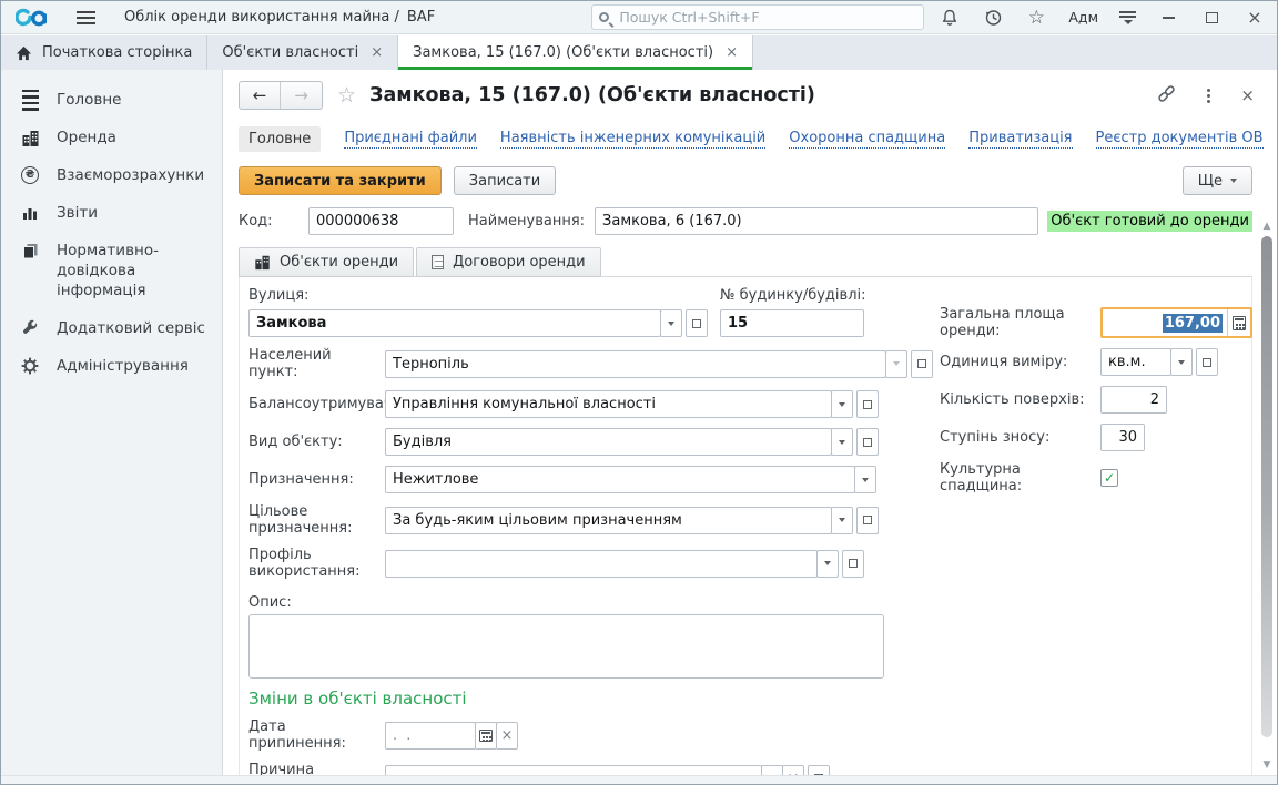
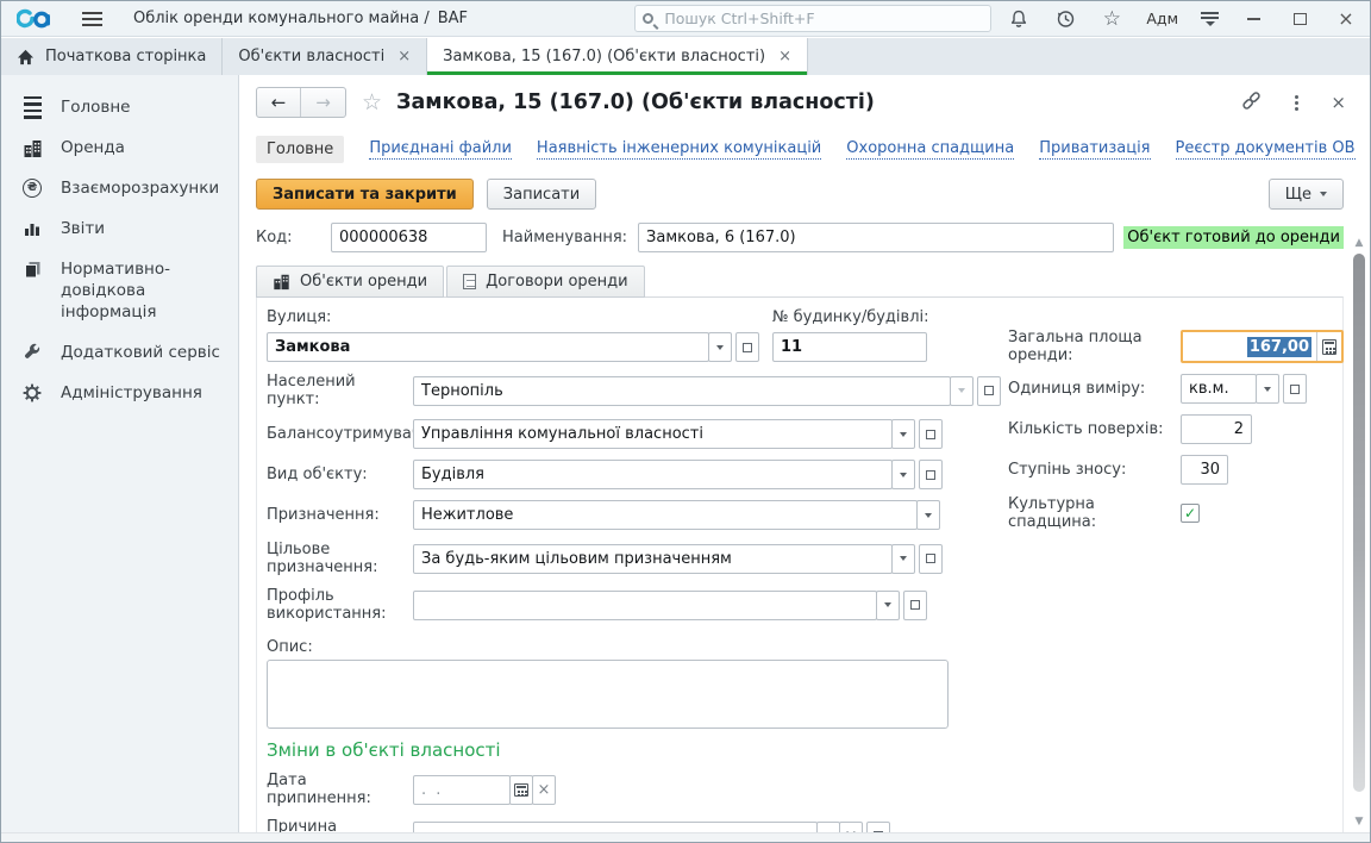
- Облік оренди використання майна /
+ Облік оренди комунального майна /
  BAF
  Пошук Ctrl+Shift+F
  ☆
  Адм
  ×
  Початкова сторінка
  Об'єкти власності
  ×
  Замкова, 15 (167.0) (Об'єкти власності)
  ×
  Головне
  Оренда
  ₴
  Взаєморозрахунки
  Звіти
  Нормативно-довідкова інформація
  Додатковий сервіс
  Адміністрування
  ←
  →
  ☆
  Замкова, 15 (167.0) (Об'єкти власності)
  ×
  Головне
  Приєднані файли
  Наявність інженерних комунікацій
  Охоронна спадщина
  Приватизація
  Реєстр документів ОВ
  Записати та закрити
  Записати
  Ще
  Код:
  000000638
  Найменування:
  Замкова, 6 (167.0)
  Об'єкт готовий до оренди
  Об'єкти оренди
  Договори оренди
  Вулиця:
  Замкова
  № будинку/будівлі:
- 15
+ 11
  Населений пункт:
  Тернопіль
  Балансоутримува
  Управління комунальної власності
  Вид об'єкту:
  Будівля
  Призначення:
  Нежитлове
  Цільове призначення:
  За будь-яким цільовим призначенням
  Профіль використання:
  Опис:
  Зміни в об'єкті власності
  Дата припинення:
  . .
  ×
  Загальна площа оренди:
  167,00
  Одиниця виміру:
  кв.м.
  Кількість поверхів:
  2
  Ступінь зносу:
  30
  Культурна спадщина:
  ✓
  ▲
  ▼
